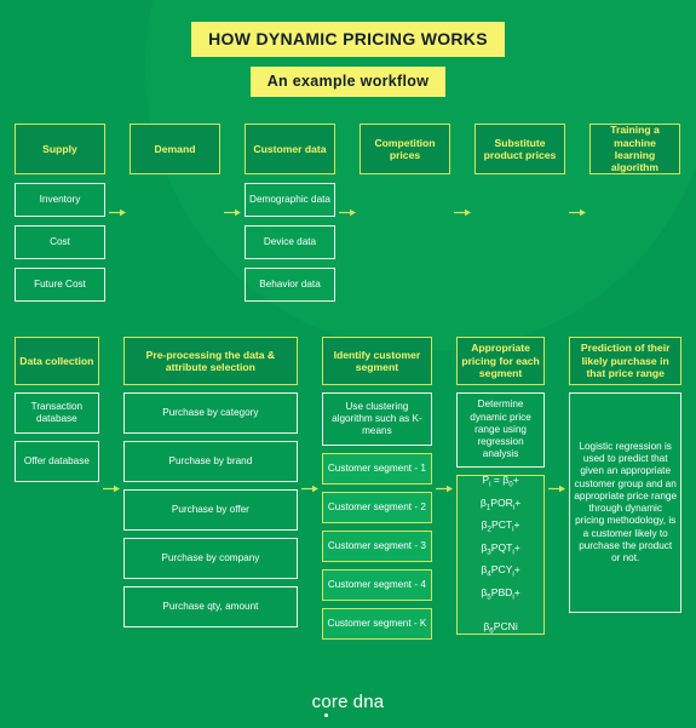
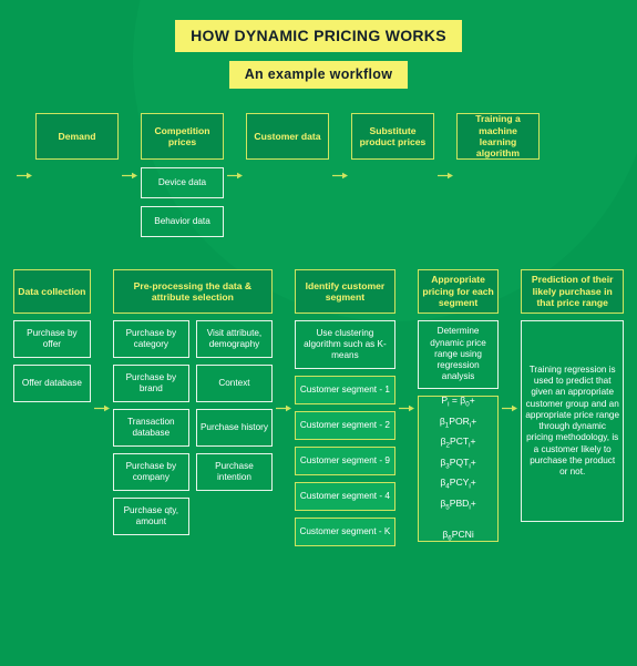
  HOW DYNAMIC PRICING WORKS
  An example workflow
- Supply
- Inventory
- Cost
- Future Cost
  Demand
- Customer data
+ Competition prices
- Demographic data
  Device data
  Behavior data
- Competition prices
+ Customer data
  Substitute product prices
  Training a machine learning algorithm
  Data collection
- Transaction database
+ Purchase by offer
  Offer database
  Pre-processing the data & attribute selection
  Purchase by category
  Purchase by brand
- Purchase by offer
+ Transaction database
  Purchase by company
  Purchase qty, amount
+ Visit attribute, demography
+ Context
+ Purchase history
+ Purchase intention
  Identify customer segment
  Use clustering algorithm such as K-means
  Customer segment - 1
  Customer segment - 2
- Customer segment - 3
+ Customer segment - 9
  Customer segment - 4
  Customer segment - K
  Appropriate pricing for each segment
  Determine dynamic price range using regression analysis
  β POR +
  β PCT +
  β PQT +
  β PCY +
  β PBD +
  β PCNi
  Prediction of their likely purchase in that price range
- Logistic regression is used to predict that given an appropriate customer group and an appropriate price range through dynamic pricing methodology, is a customer likely to purchase the product or not.
+ Training regression is used to predict that given an appropriate customer group and an appropriate price range through dynamic pricing methodology, is a customer likely to purchase the product or not.
- c
- o
- re
- dna
